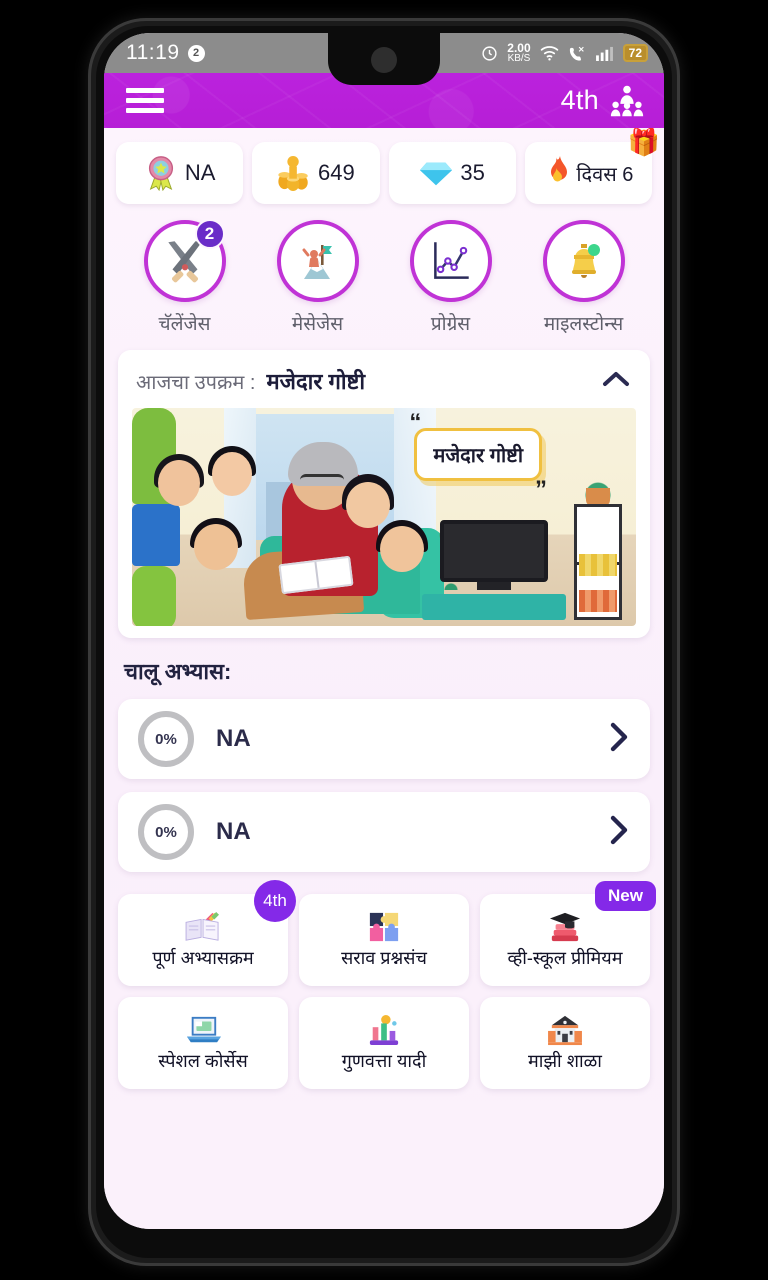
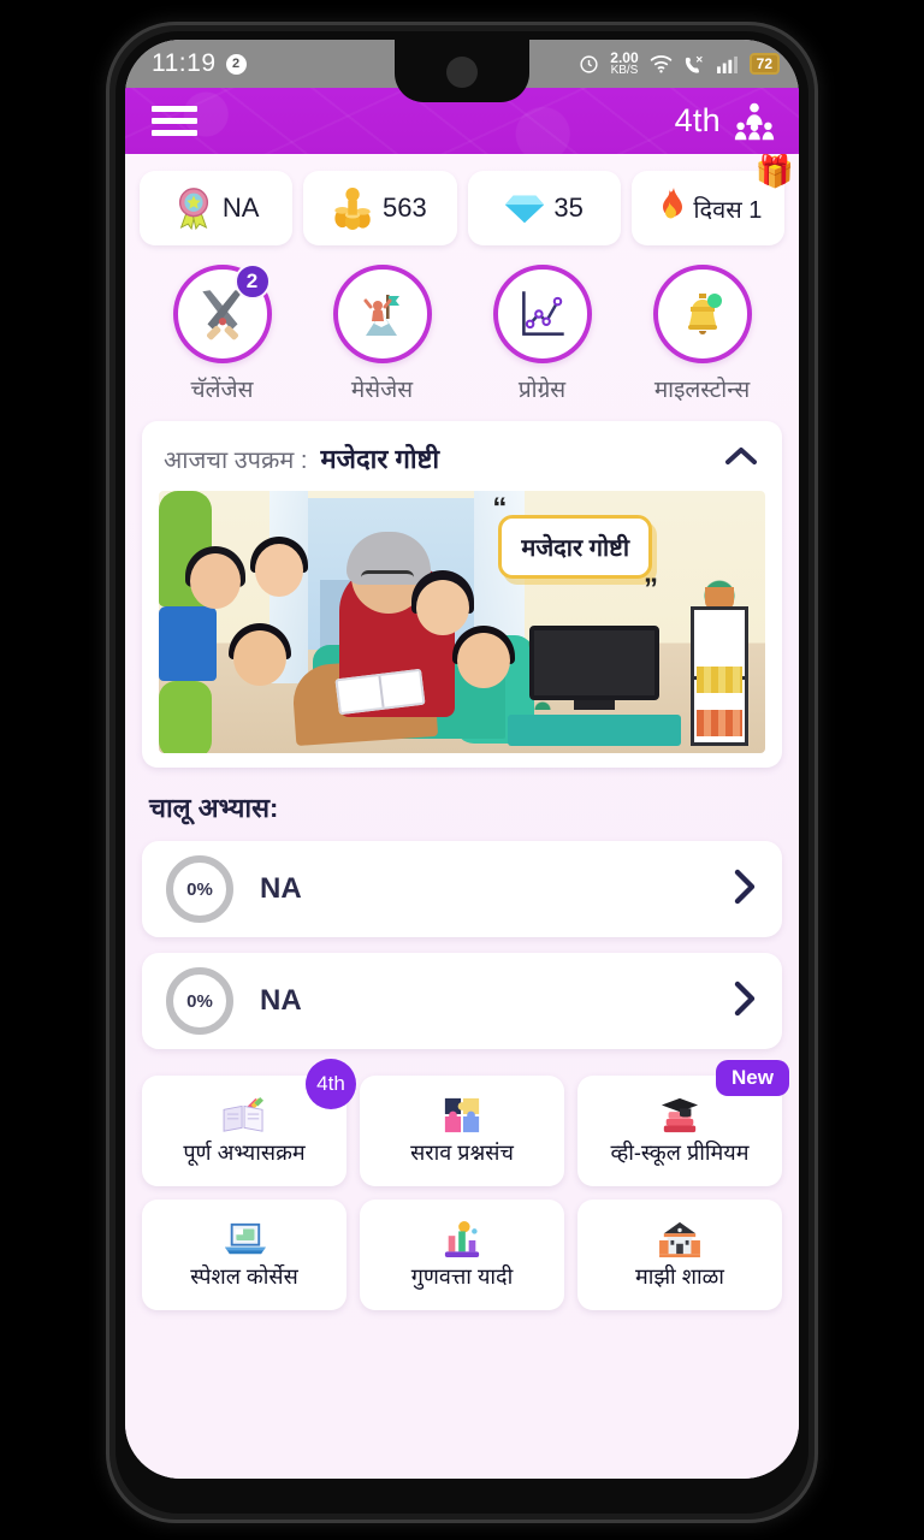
  11:19
  2
  2.00
  KB/S
  72
  4th
  NA
- 649
+ 563
  35
- दिवस 6
+ दिवस 1
  🎁
  2
  चॅलेंजेस
  मेसेजेस
  प्रोग्रेस
  माइलस्टोन्स
  आजचा उपक्रम :
  मजेदार गोष्टी
  “
  मजेदार गोष्टी
  ”
  चालू अभ्यास:
  0%
  NA
  0%
  NA
  4th
  पूर्ण अभ्यासक्रम
  सराव प्रश्नसंच
  New
  व्ही-स्कूल प्रीमियम
  स्पेशल कोर्सेस
  गुणवत्ता यादी
  माझी शाळा
